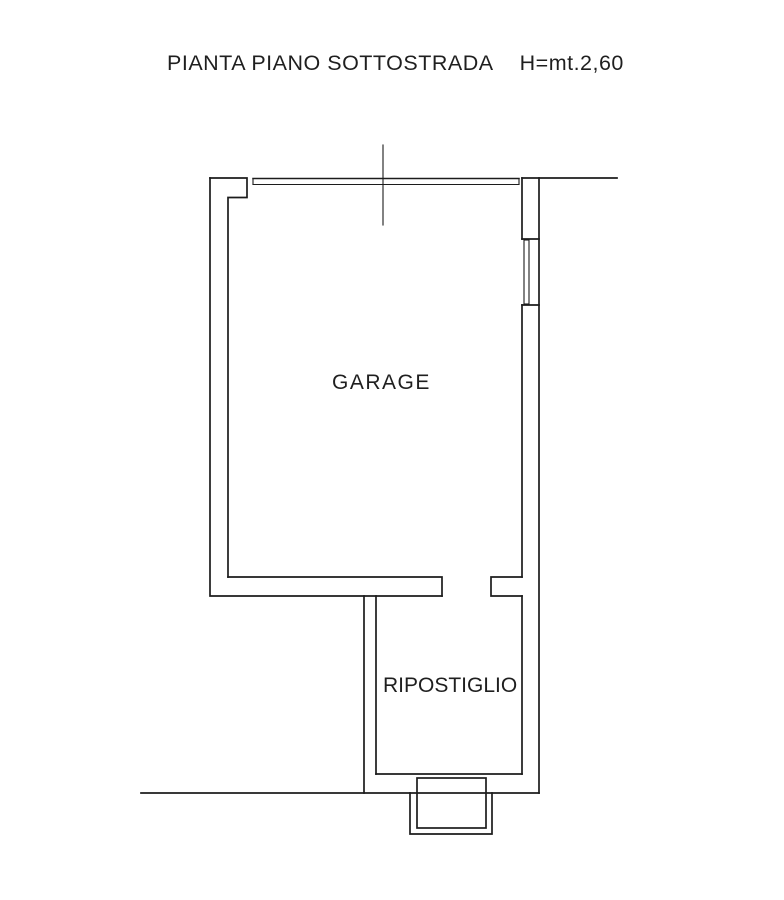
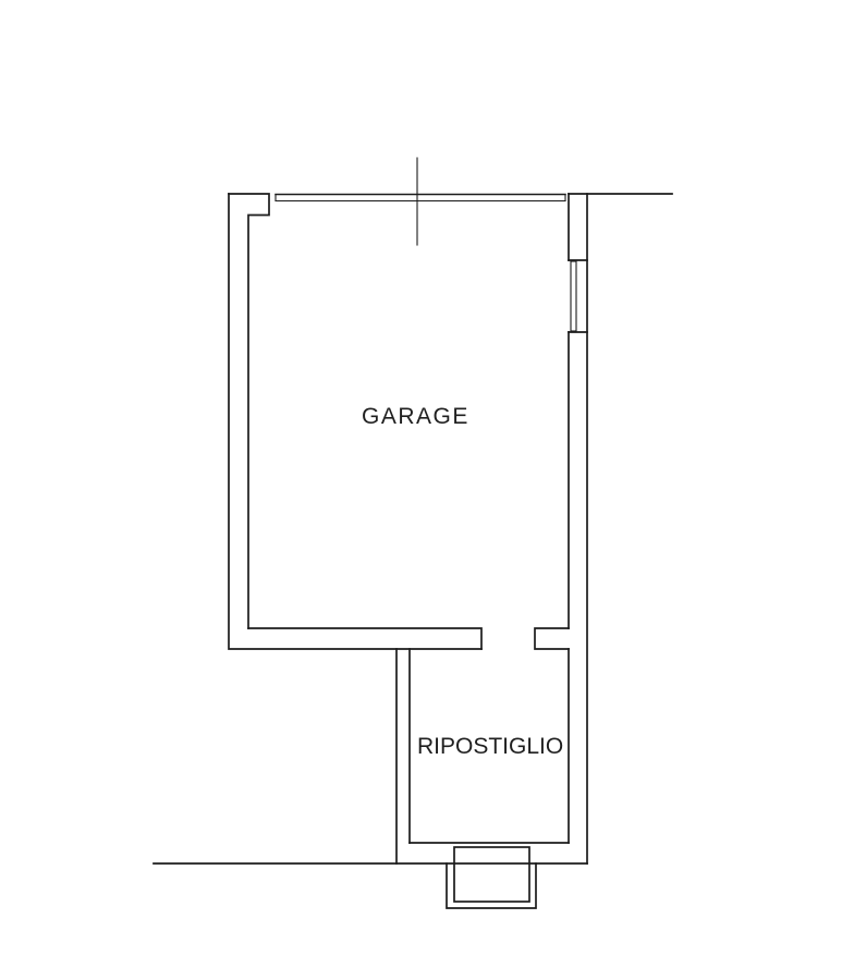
- PIANTA PIANO SOTTOSTRADA H=mt.2,60
  GARAGE
  RIPOSTIGLIO
